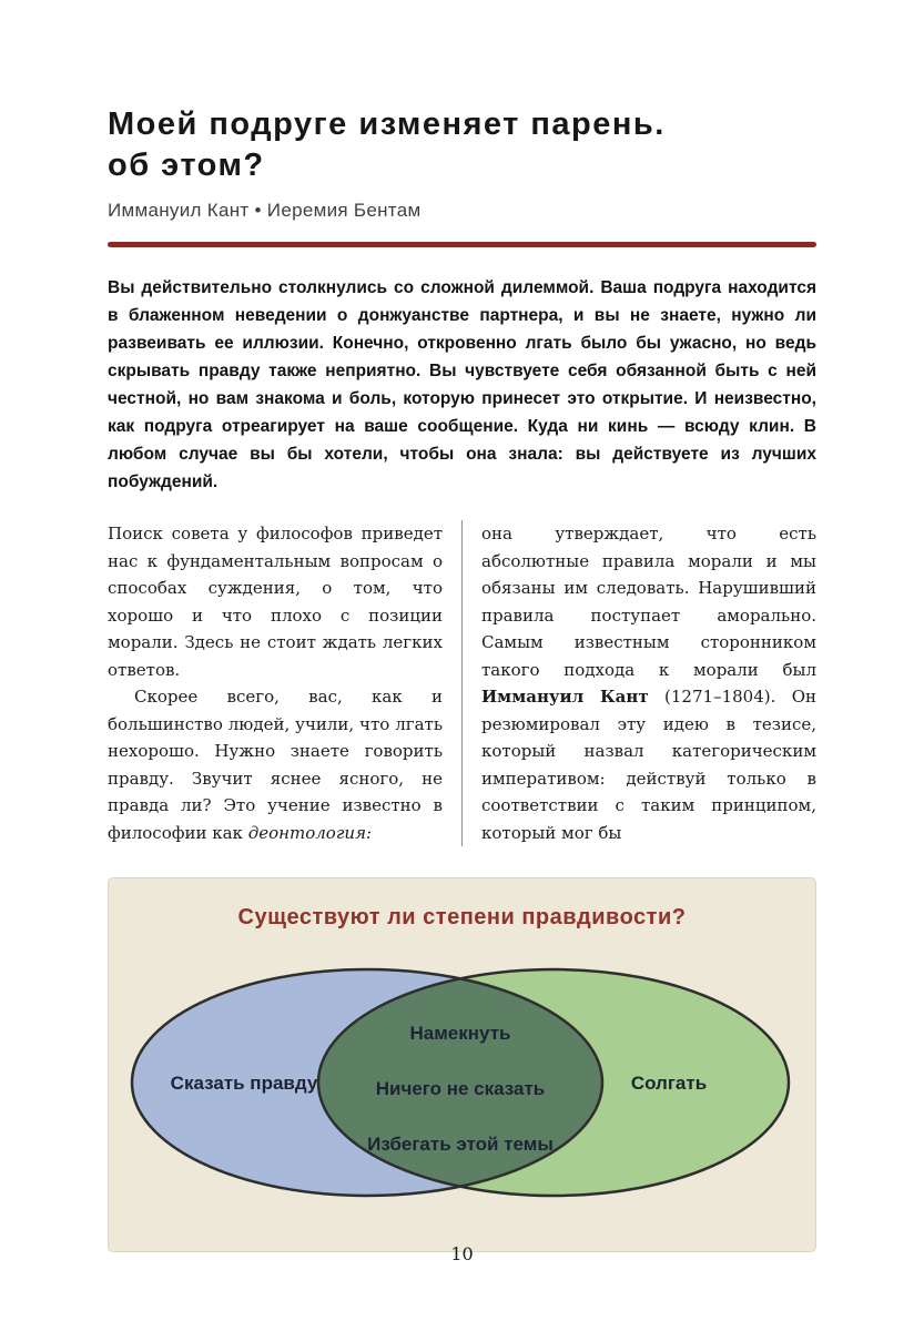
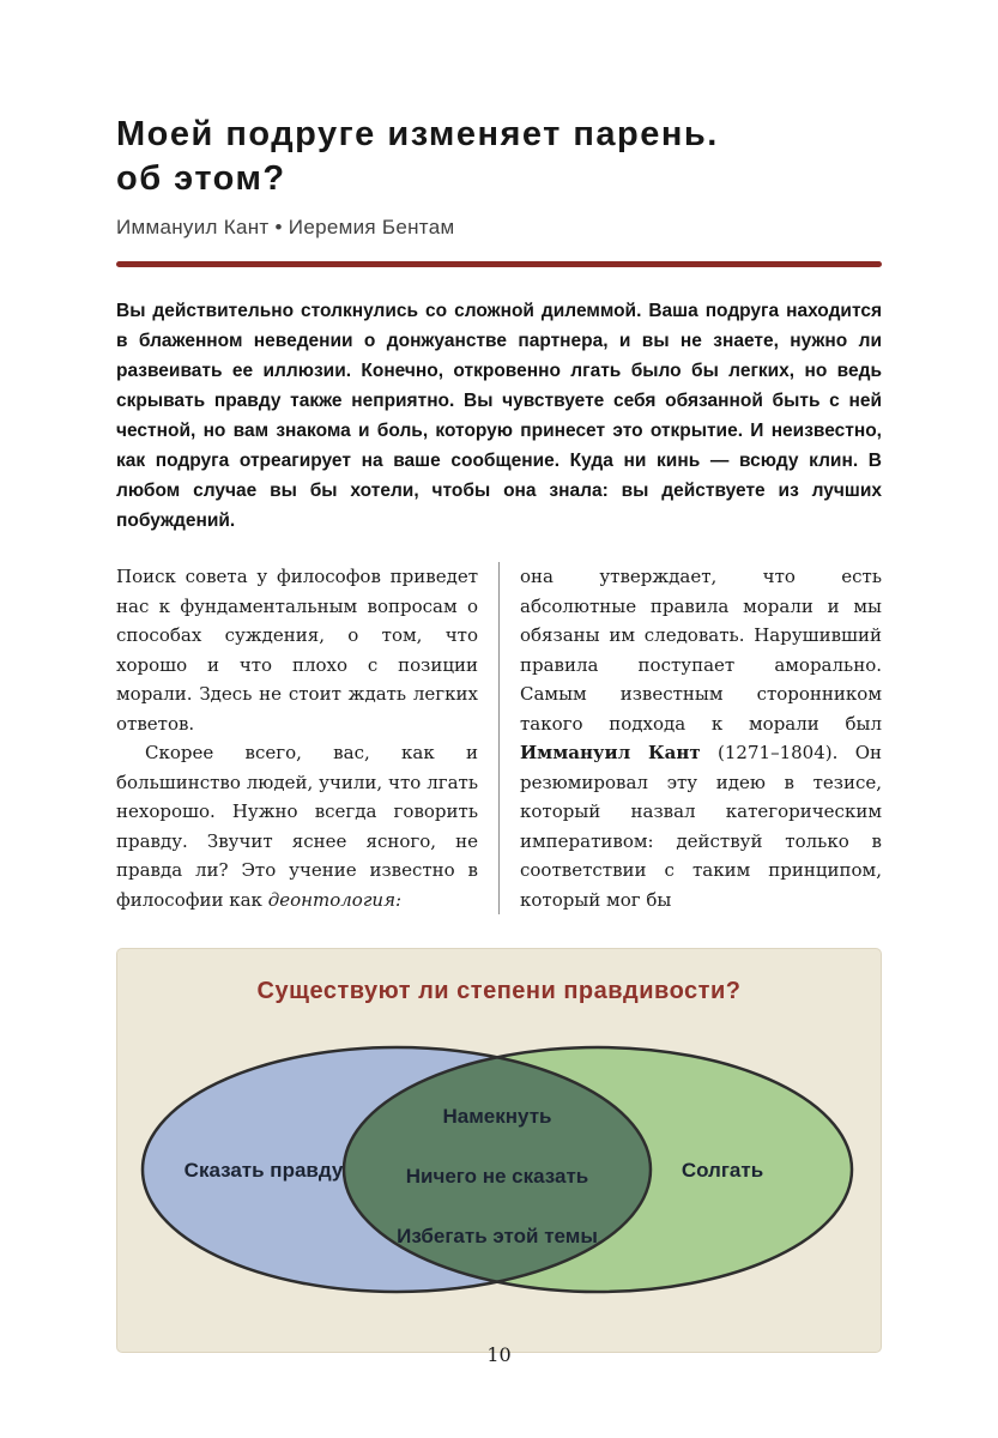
  Моей подруге изменяет парень.
  об этом?
  Иммануил Кант • Иеремия Бентам
- Вы действительно столкнулись со сложной дилеммой. Ваша подруга находится в блаженном неведении о донжуанстве партнера, и вы не знаете, нужно ли развеивать ее иллюзии. Конечно, откровенно лгать было бы ужасно, но ведь скрывать правду также неприятно. Вы чувствуете себя обязанной быть с ней честной, но вам знакома и боль, которую принесет это открытие. И неизвестно, как подруга отреагирует на ваше сообщение. Куда ни кинь — всюду клин. В любом случае вы бы хотели, чтобы она знала: вы действуете из лучших побуждений.
+ Вы действительно столкнулись со сложной дилеммой. Ваша подруга находится в блаженном неведении о донжуанстве партнера, и вы не знаете, нужно ли развеивать ее иллюзии. Конечно, откровенно лгать было бы легких, но ведь скрывать правду также неприятно. Вы чувствуете себя обязанной быть с ней честной, но вам знакома и боль, которую принесет это открытие. И неизвестно, как подруга отреагирует на ваше сообщение. Куда ни кинь — всюду клин. В любом случае вы бы хотели, чтобы она знала: вы действуете из лучших побуждений.
  Поиск совета у философов приведет нас к фундаментальным вопросам о способах суждения, о том, что хорошо и что плохо с позиции морали. Здесь не стоит ждать легких ответов.
- Скорее всего, вас, как и большинство людей, учили, что лгать нехорошо. Нужно знаете говорить правду. Звучит яснее ясного, не правда ли? Это учение известно в философии как деонтология:
+ Скорее всего, вас, как и большинство людей, учили, что лгать нехорошо. Нужно всегда говорить правду. Звучит яснее ясного, не правда ли? Это учение известно в философии как деонтология:
  она утверждает, что есть абсолютные правила морали и мы обязаны им следовать. Нарушивший правила поступает аморально. Самым известным сторонником такого подхода к морали был Иммануил Кант (1271–1804). Он резюмировал эту идею в тезисе, который назвал категорическим императивом: действуй только в соответствии с таким принципом, который мог бы
  Существуют ли степени правдивости?
  Сказать правду
  Намекнуть
  Ничего не сказать
  Избегать этой темы
  Солгать
  10
